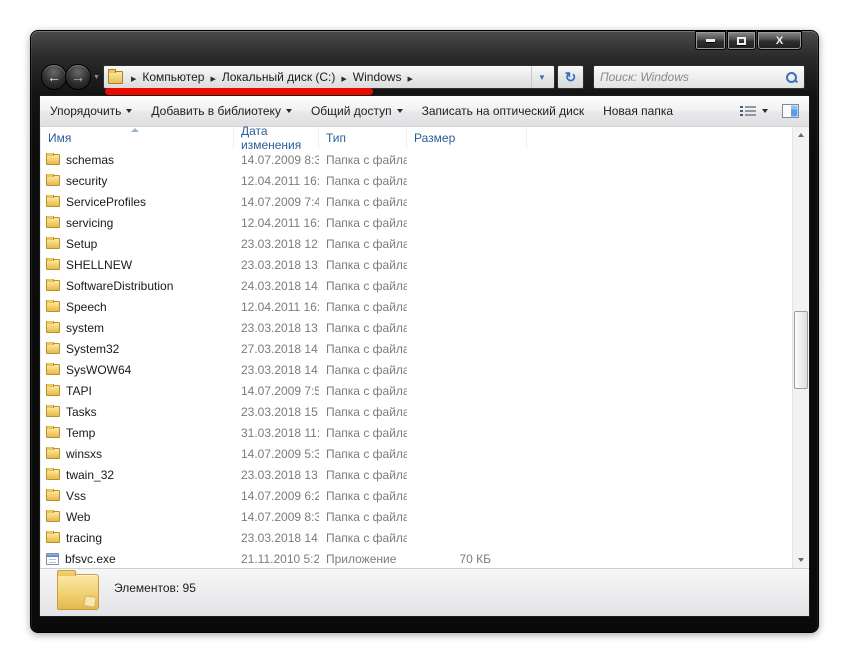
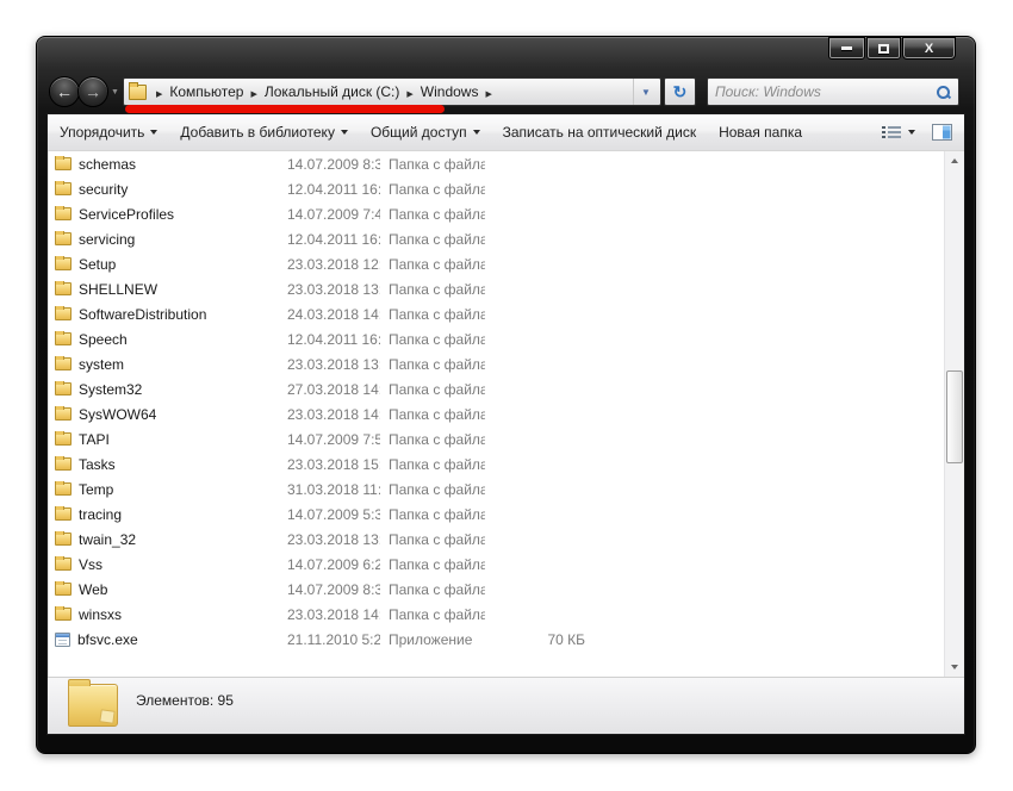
  X
  ←
  →
  Компьютер Локальный диск (C:) Windows
  ▼
  ↻
  Поиск: Windows
  Упорядочить
  Добавить в библиотеку
  Общий доступ
  Записать на оптический диск
  Новая папка
- Имя
- Дата изменения
- Тип
- Размер
  schemas
  14.07.2009 8:3
  Папка с файла
  security
  12.04.2011 16:
  Папка с файла
  ServiceProfiles
  14.07.2009 7:4
  Папка с файла
  servicing
  12.04.2011 16:
  Папка с файла
  Setup
  23.03.2018 12
  Папка с файла
  SHELLNEW
  23.03.2018 13
  Папка с файла
  SoftwareDistribution
  24.03.2018 14
  Папка с файла
  Speech
  12.04.2011 16:
  Папка с файла
  system
  23.03.2018 13
  Папка с файла
  System32
  27.03.2018 14
  Папка с файла
  SysWOW64
  23.03.2018 14
  Папка с файла
  TAPI
  14.07.2009 7:5
  Папка с файла
  Tasks
  23.03.2018 15
  Папка с файла
  Temp
  31.03.2018 11:
  Папка с файла
- winsxs
+ tracing
  14.07.2009 5:3
  Папка с файла
  twain_32
  23.03.2018 13
  Папка с файла
  Vss
  14.07.2009 6:2
  Папка с файла
  Web
  14.07.2009 8:3
  Папка с файла
- tracing
+ winsxs
  23.03.2018 14
  Папка с файла
  bfsvc.exe
  21.11.2010 5:2
  Приложение
  70 КБ
  Элементов: 95
